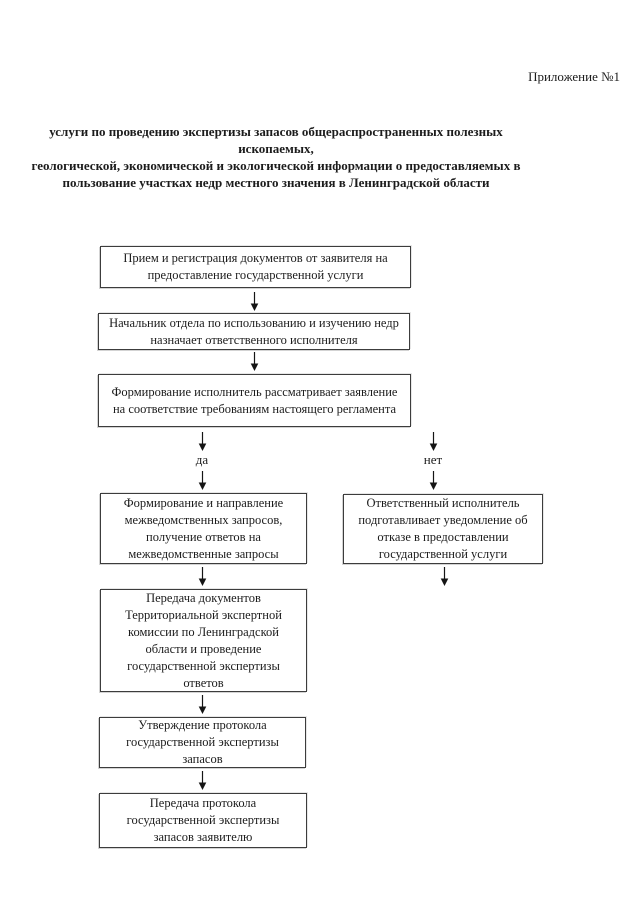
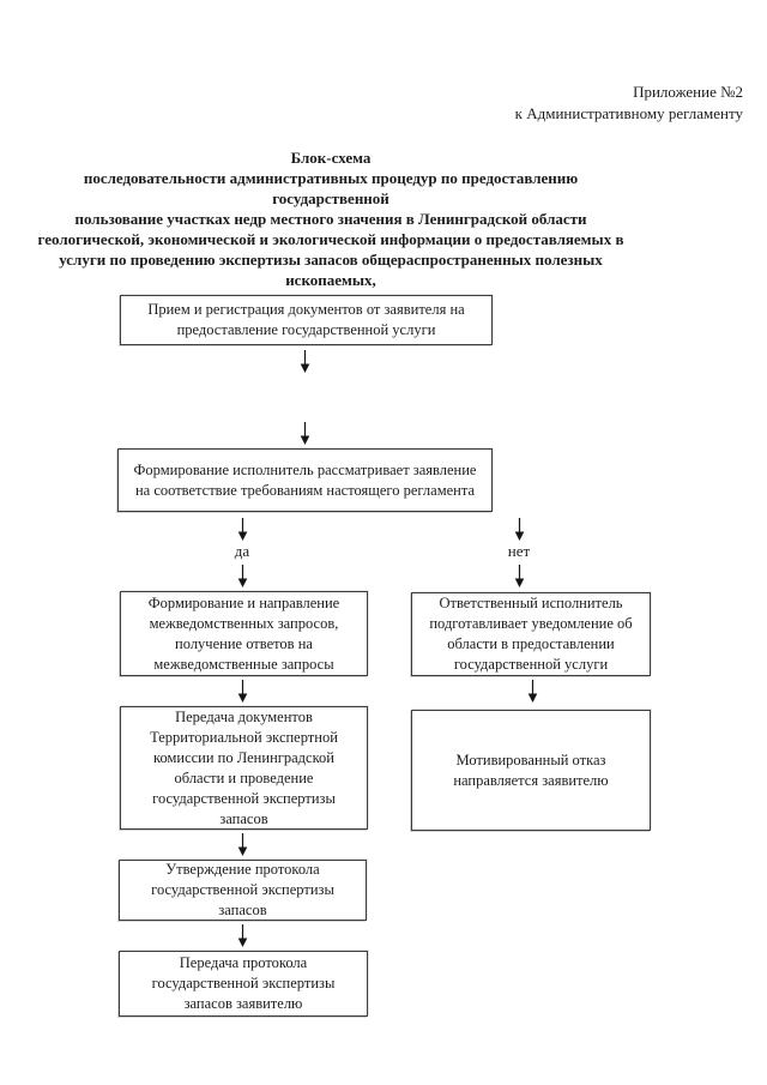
- Приложение №1
+ Приложение №2
+ к Административному регламенту
+ Блок-схема
+ последовательности административных процедур по предоставлению государственной
- услуги по проведению экспертизы запасов общераспространенных полезных ископаемых,
+ пользование участках недр местного значения в Ленинградской области
  геологической, экономической и экологической информации о предоставляемых в
- пользование участках недр местного значения в Ленинградской области
+ услуги по проведению экспертизы запасов общераспространенных полезных ископаемых,
  Прием и регистрация документов от заявителя на предоставление государственной услуги
- Начальник отдела по использованию и изучению недр назначает ответственного исполнителя
  Формирование исполнитель рассматривает заявление на соответствие требованиям настоящего регламента
  да
  нет
  Формирование и направление межведомственных запросов, получение ответов на межведомственные запросы
- Ответственный исполнитель подготавливает уведомление об отказе в предоставлении государственной услуги
+ Ответственный исполнитель подготавливает уведомление об области в предоставлении государственной услуги
- Передача документов Территориальной экспертной комиссии по Ленинградской области и проведение государственной экспертизы ответов
+ Передача документов Территориальной экспертной комиссии по Ленинградской области и проведение государственной экспертизы запасов
+ Мотивированный отказ направляется заявителю
  Утверждение протокола государственной экспертизы запасов
  Передача протокола государственной экспертизы запасов заявителю
